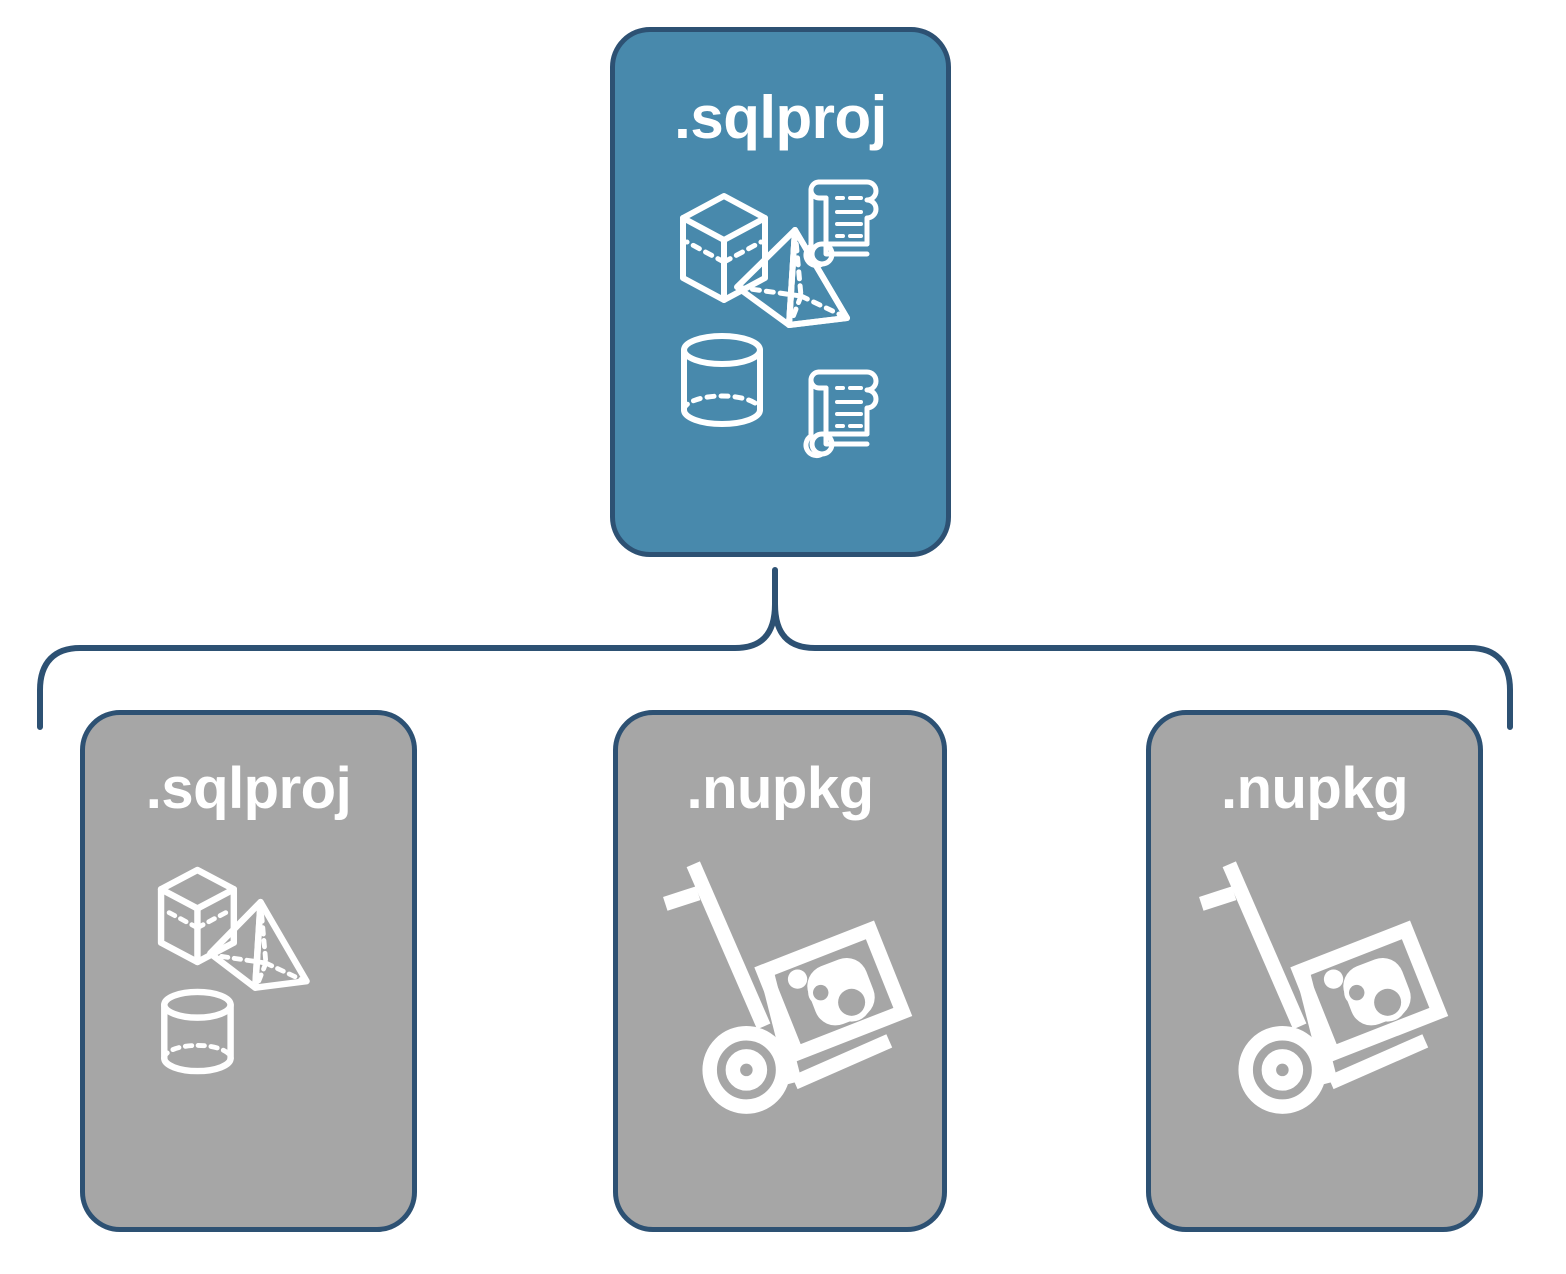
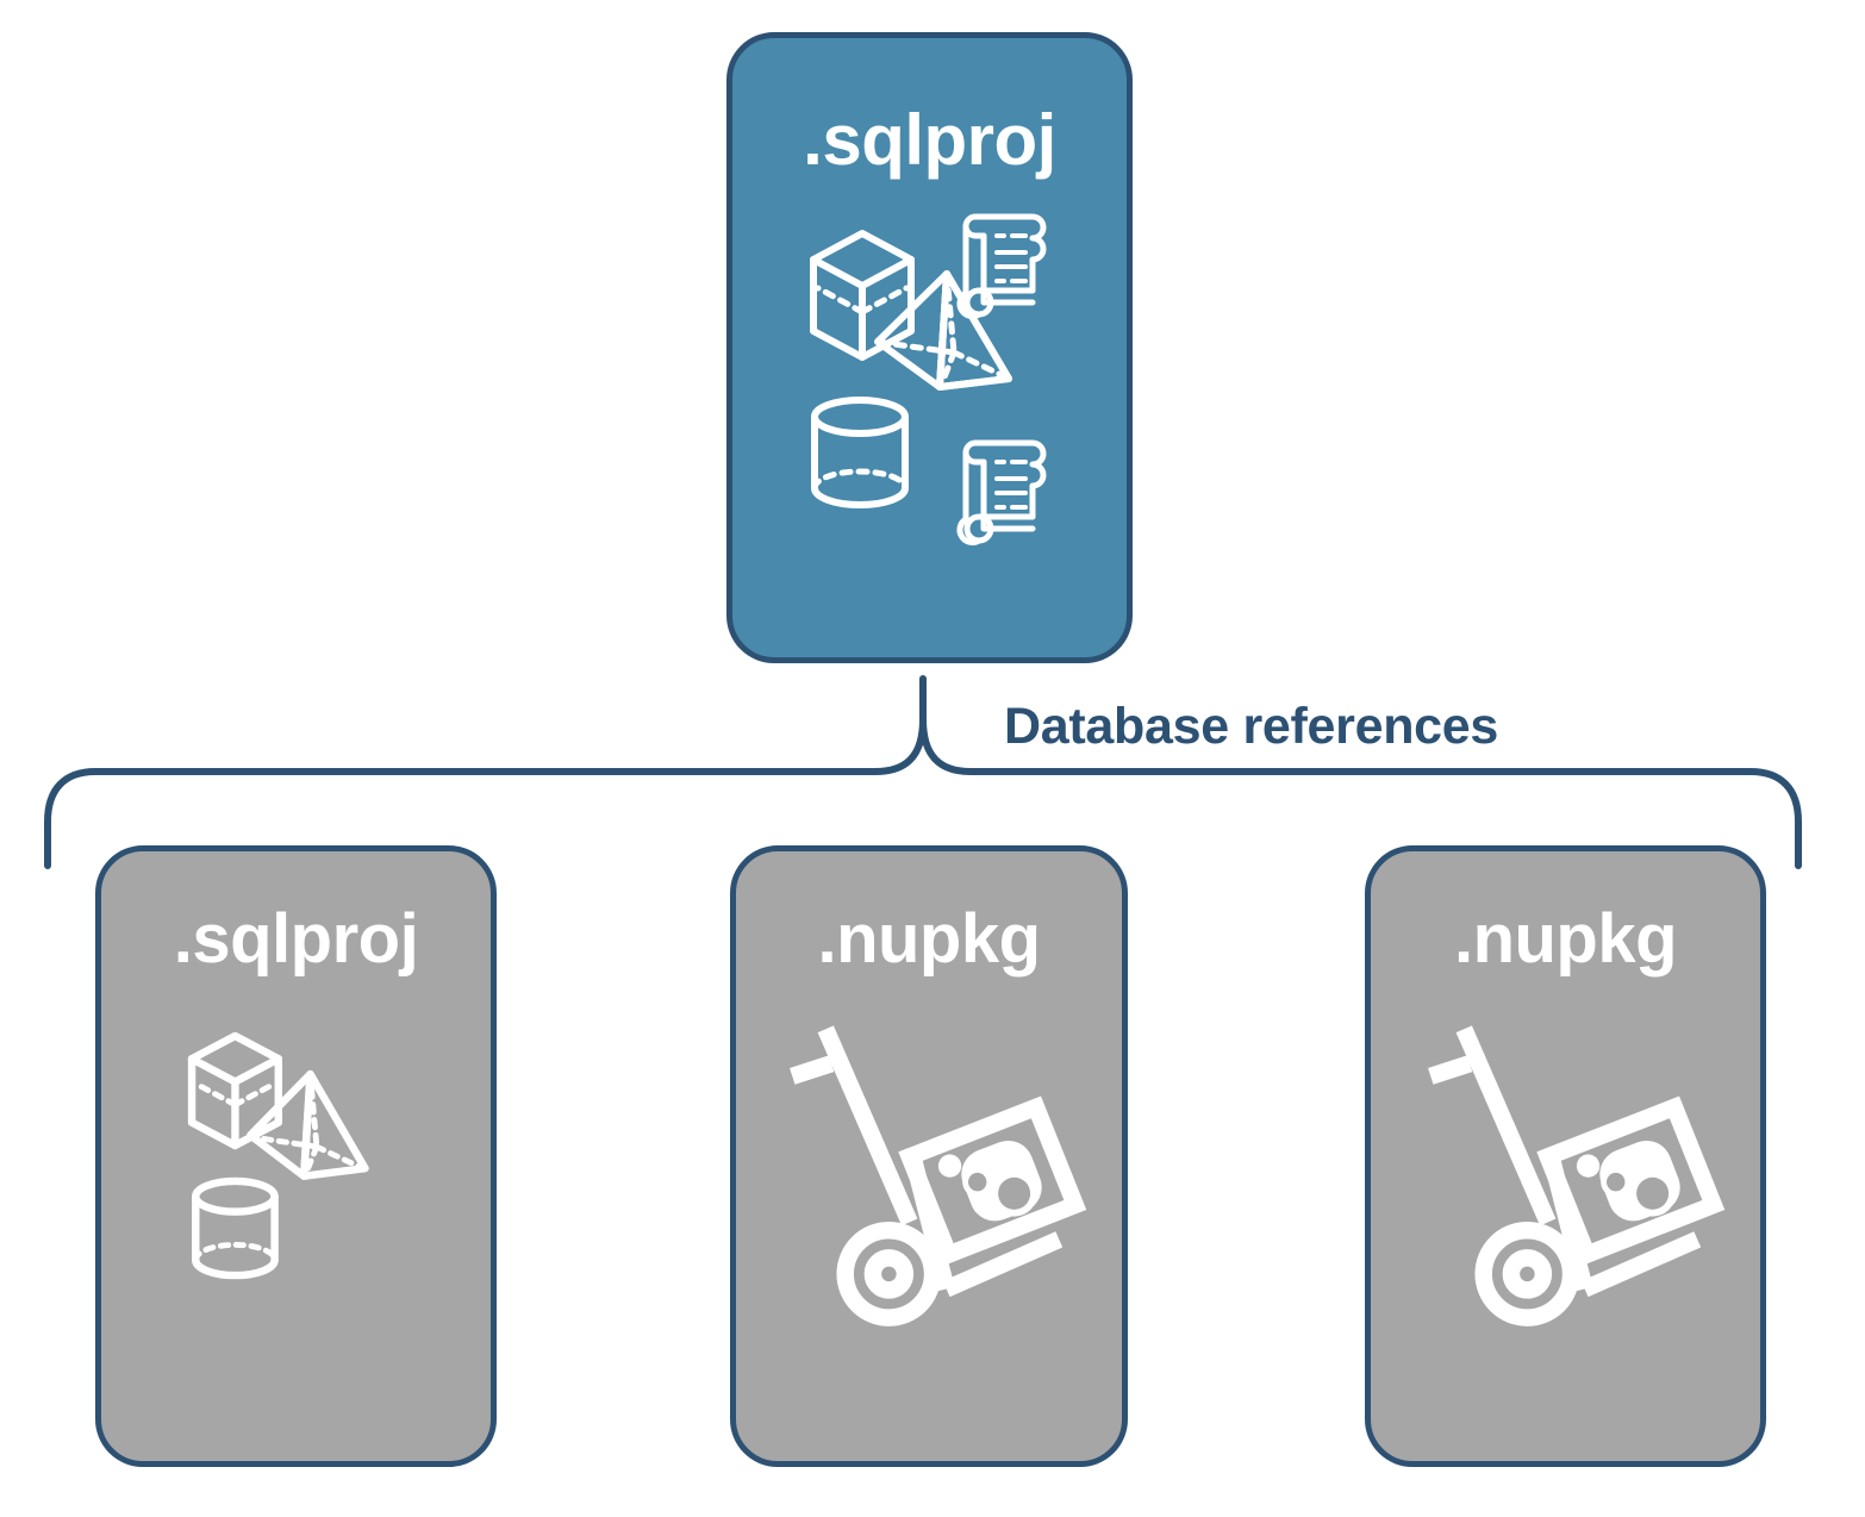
  .sqlproj
+ Database references
  .sqlproj
  .nupkg
  .nupkg
